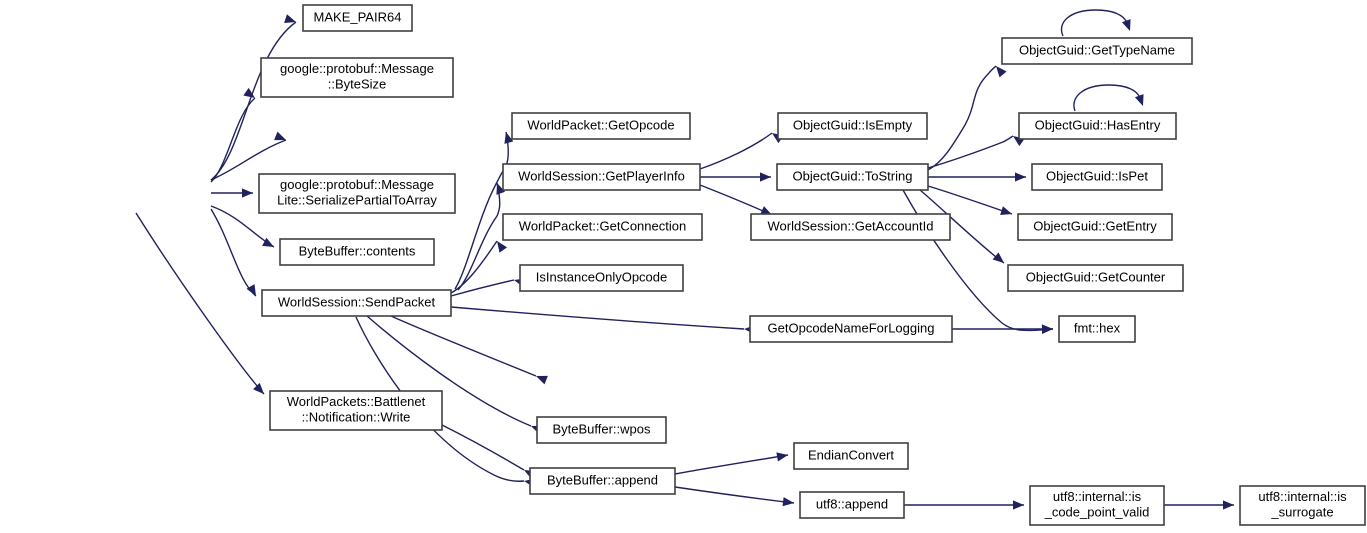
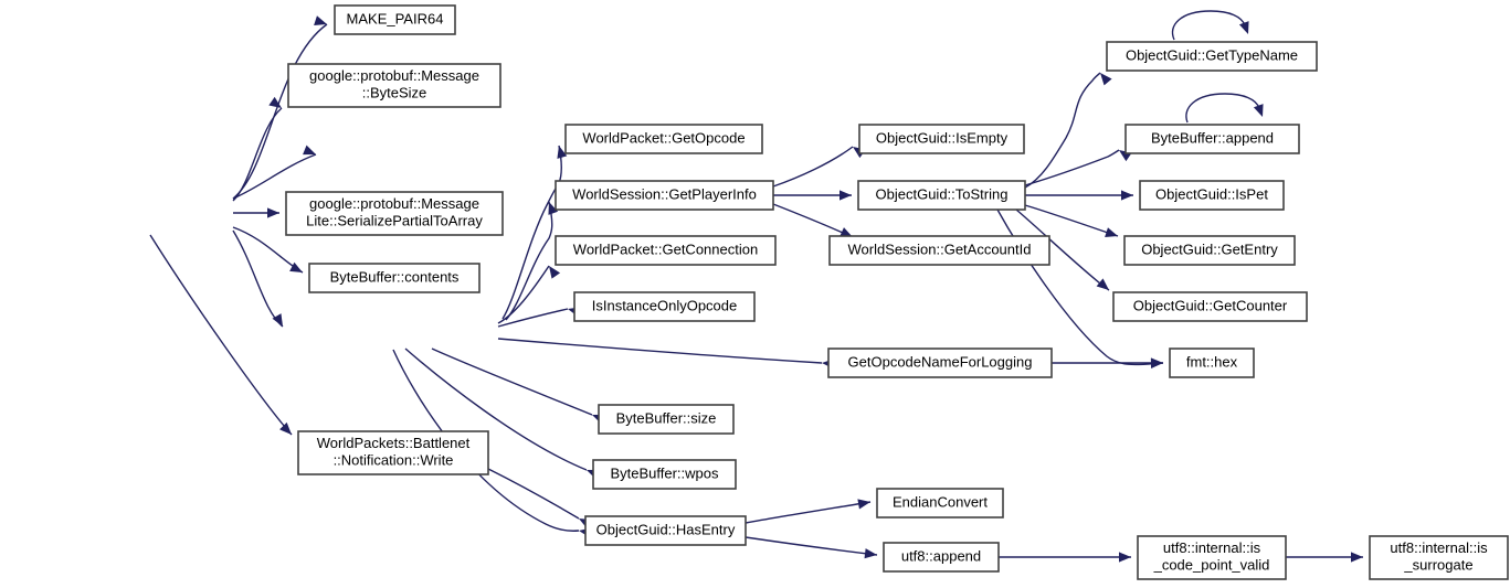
  MAKE_PAIR64
  google::protobuf::Message
  ::ByteSize
  google::protobuf::Message
  Lite::SerializePartialToArray
  ByteBuffer::contents
- WorldSession::SendPacket
  WorldPackets::Battlenet
  ::Notification::Write
  WorldPacket::GetOpcode
  WorldSession::GetPlayerInfo
  WorldPacket::GetConnection
  IsInstanceOnlyOpcode
+ ByteBuffer::size
  ByteBuffer::wpos
- ByteBuffer::append
+ ObjectGuid::HasEntry
  ObjectGuid::IsEmpty
  ObjectGuid::ToString
  WorldSession::GetAccountId
  GetOpcodeNameForLogging
  EndianConvert
  utf8::append
  ObjectGuid::GetTypeName
- ObjectGuid::HasEntry
+ ByteBuffer::append
  ObjectGuid::IsPet
  ObjectGuid::GetEntry
  ObjectGuid::GetCounter
  fmt::hex
  utf8::internal::is
  _code_point_valid
  utf8::internal::is
  _surrogate
